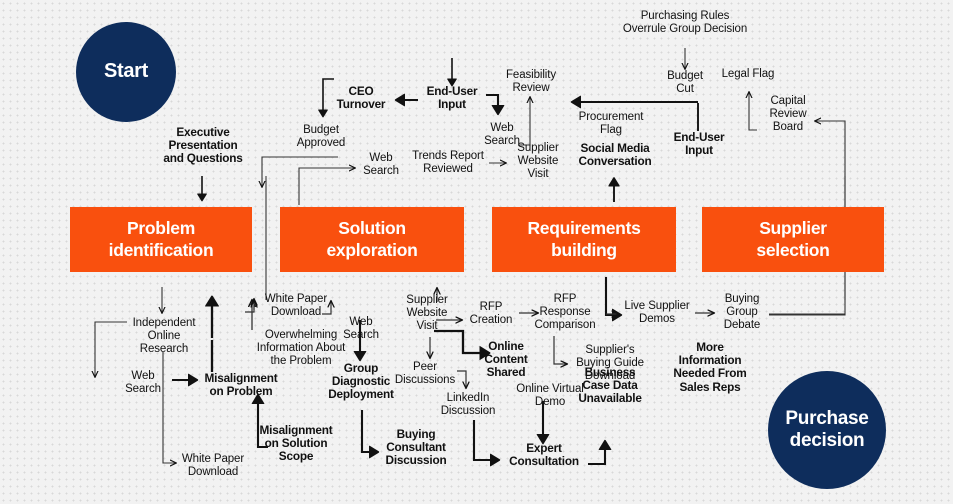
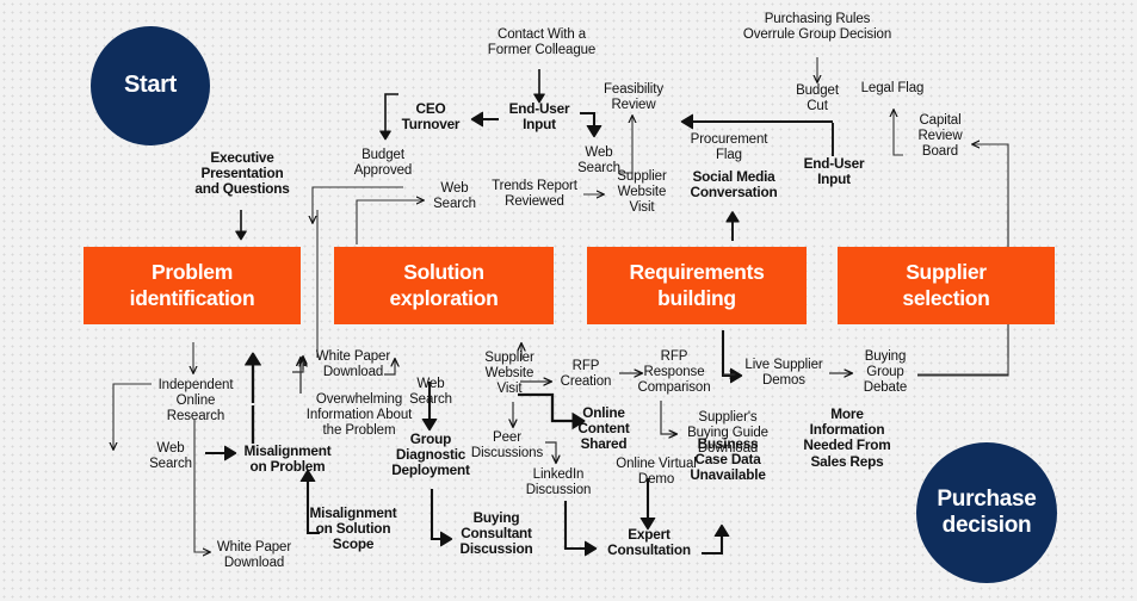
  Problem
  identification
  Solution
  exploration
  Requirements
  building
  Supplier
  selection
  Start
  Purchase
  decision
  Executive
  Presentation
  and Questions
  CEO
  Turnover
  Budget
  Approved
  Web
  Search
+ Contact With a
+ Former Colleague
  End-User
  Input
  Trends Report
  Reviewed
  Feasibility
  Review
  Web
  Search
  Supplier
  Website
  Visit
  Procurement
  Flag
  Social Media
  Conversation
  Purchasing Rules
  Overrule Group Decision
  Budget
  Cut
  End-User
  Input
  Legal Flag
  Capital
  Review
  Board
  Independent
  Online
  Research
  Web
  Search
  White Paper
  Download
  Misalignment
  on Problem
  White Paper
  Download
  Overwhelming
  Information About
  the Problem
  Misalignment
  on Solution
  Scope
  Web
  Search
  Group
  Diagnostic
  Deployment
  Buying
  Consultant
  Discussion
  Supplier
  Website
  Visit
  Peer
  Discussions
  LinkedIn
  Discussion
  RFP
  Creation
  Online
  Content
  Shared
  Online Virtual
  Demo
  Expert
  Consultation
  RFP
  Response
  Comparison
  Supplier's
  Buying Guide
  Download
  Business
  Case Data
  Unavailable
  Live Supplier
  Demos
  More
  Information
  Needed From
  Sales Reps
  Buying
  Group
  Debate
